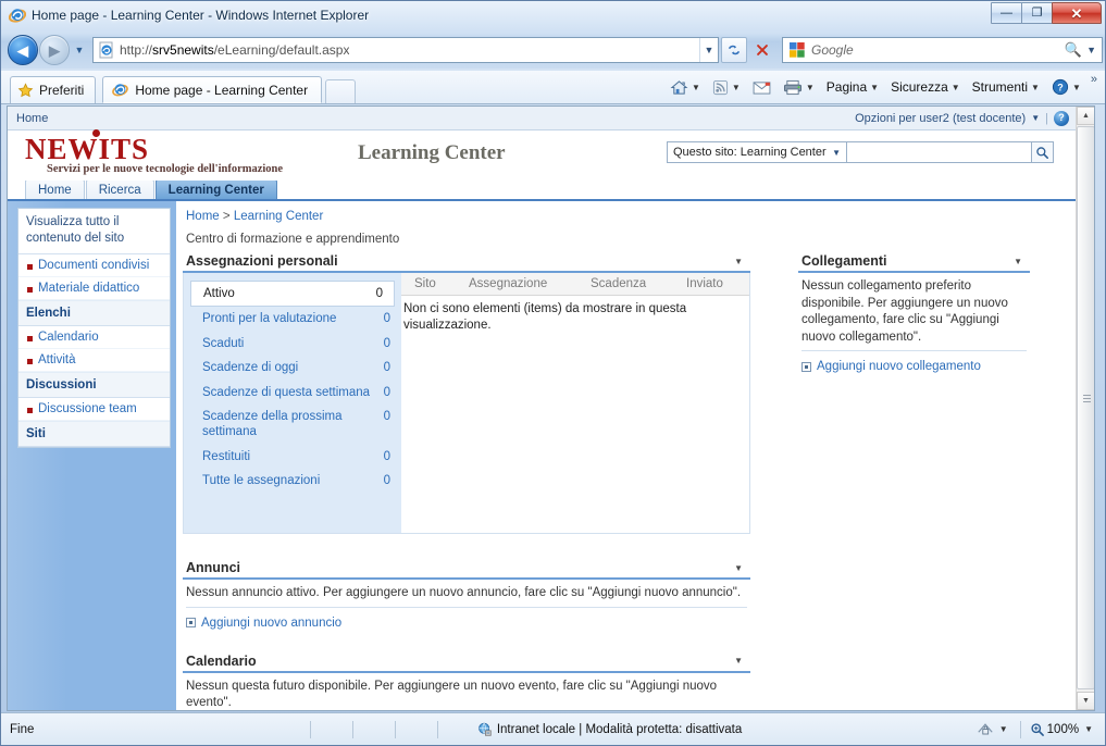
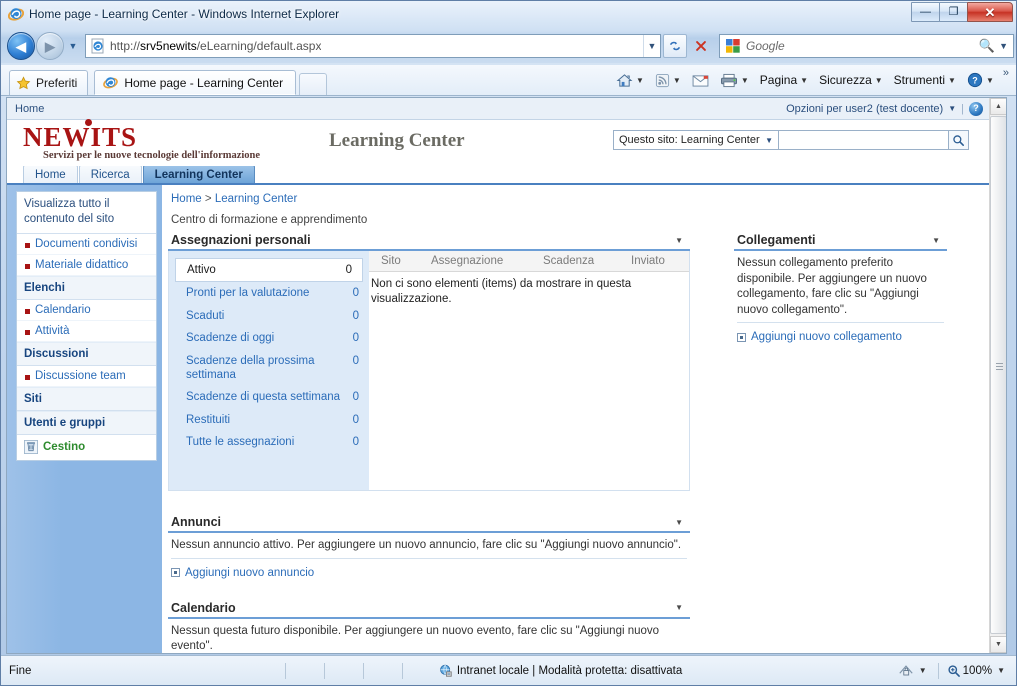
  Home page - Learning Center - Windows Internet Explorer
  —
  ❐
  ✕
  ◀
  ▶
  ▼
  http://srv5newits/eLearning/default.aspx
  ▼
  Google
  🔍
  ▼
  Preferiti
  Home page - Learning Center
  ▼
  ▼
  ▼
  Pagina
  ▼
  Sicurezza
  ▼
  Strumenti
  ▼
  ?
  ▼
  »
  Home
  Opzioni per user2 (test docente)
  ▼
  |
  ?
  NEWITS
  Servizi per le nuove tecnologie dell'informazione
  Learning Center
  Questo sito: Learning Center
  ▼
  Home
  Ricerca
  Learning Center
  Visualizza tutto il contenuto del sito
  Documenti condivisi
  Materiale didattico
  Elenchi
  Calendario
  Attività
  Discussioni
  Discussione team
  Siti
+ Utenti e gruppi
+ Cestino
  Home > Learning Center
  Centro di formazione e apprendimento
  Assegnazioni personali
  ▼
  Attivo
  0
  Pronti per la valutazione
  0
  Scaduti
  0
  Scadenze di oggi
  0
- Scadenze di questa settimana
+ Scadenze della prossima settimana
  0
- Scadenze della prossima settimana
+ Scadenze di questa settimana
  0
  Restituiti
  0
  Tutte le assegnazioni
  0
  Sito
  Assegnazione
  Scadenza
  Inviato
  Non ci sono elementi (items) da mostrare in questa visualizzazione.
  Annunci
  ▼
  Nessun annuncio attivo. Per aggiungere un nuovo annuncio, fare clic su "Aggiungi nuovo annuncio".
  Aggiungi nuovo annuncio
  Calendario
  ▼
  Nessun questa futuro disponibile. Per aggiungere un nuovo evento, fare clic su "Aggiungi nuovo evento".
  Collegamenti
  ▼
  Nessun collegamento preferito disponibile. Per aggiungere un nuovo collegamento, fare clic su "Aggiungi nuovo collegamento".
  Aggiungi nuovo collegamento
  Fine
  Intranet locale | Modalità protetta: disattivata
  ▼
  100%
  ▼
